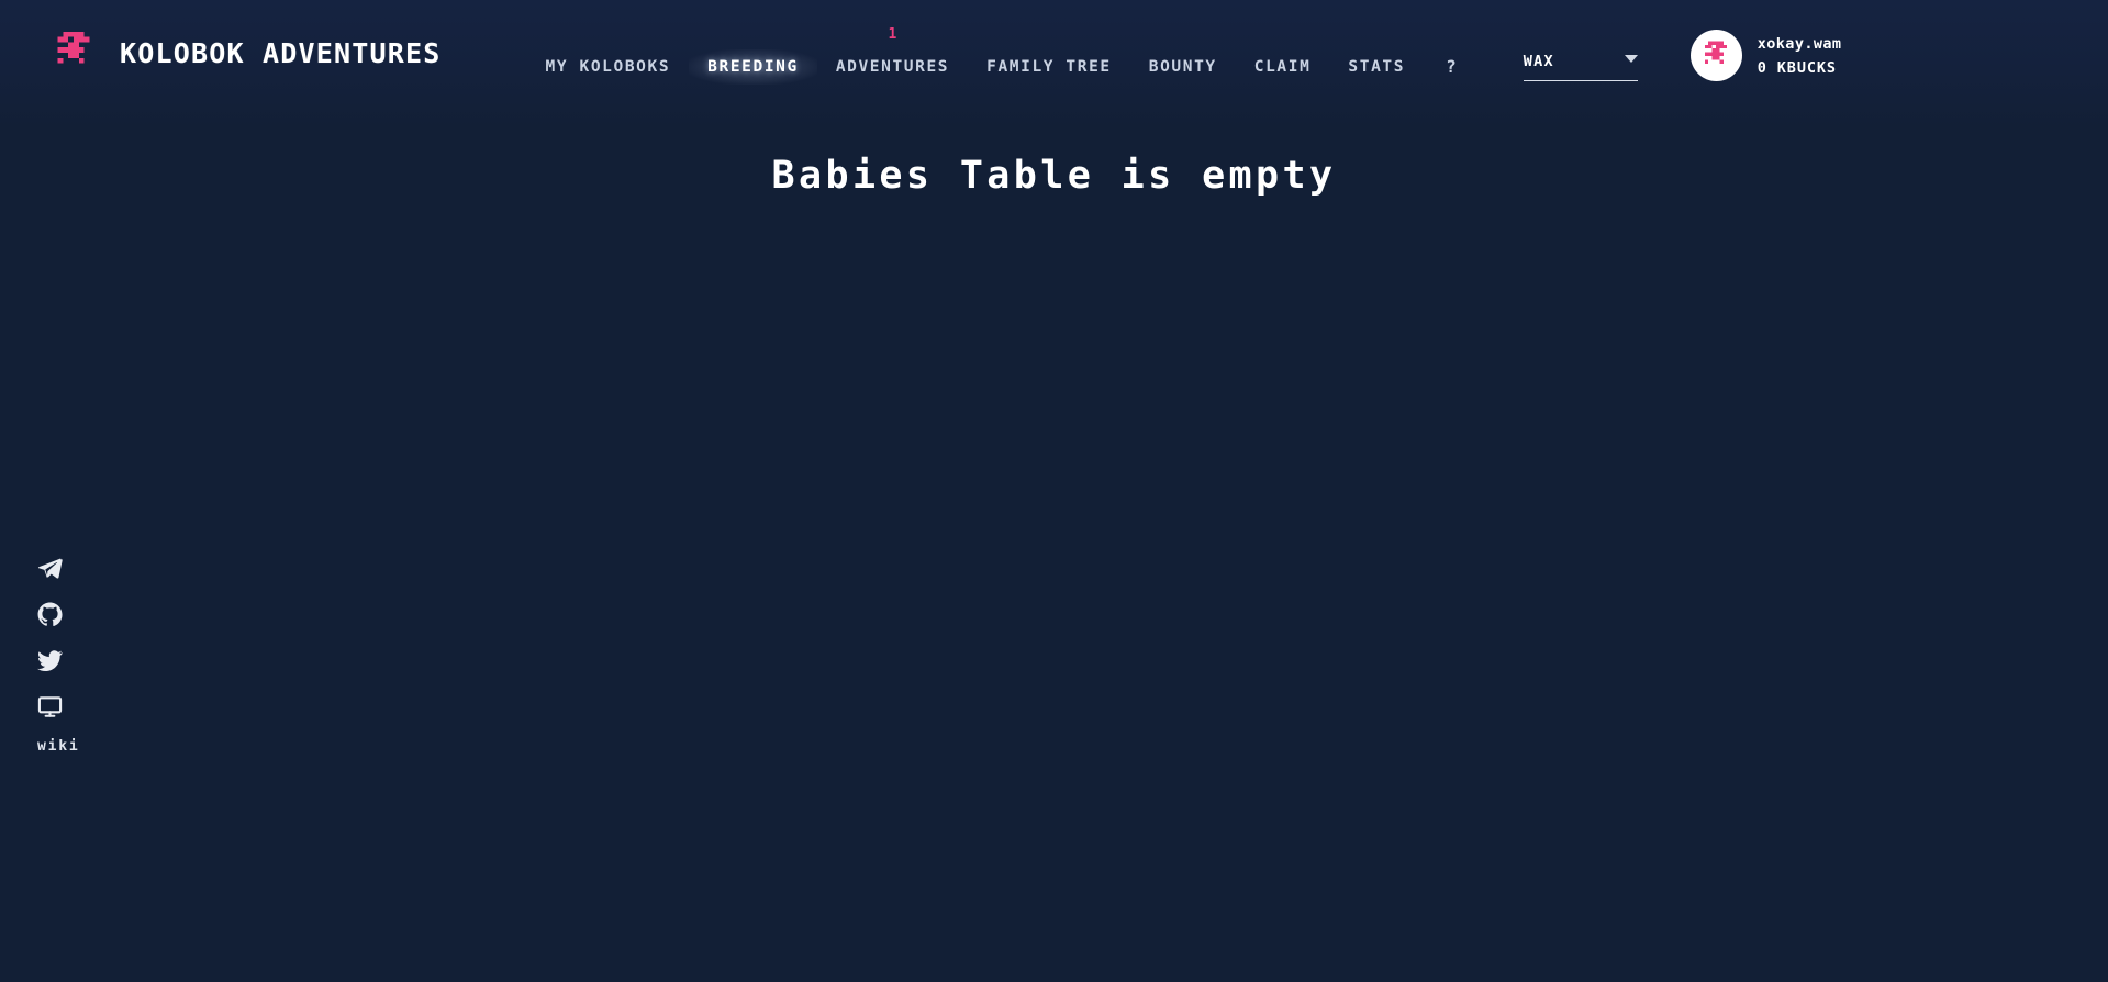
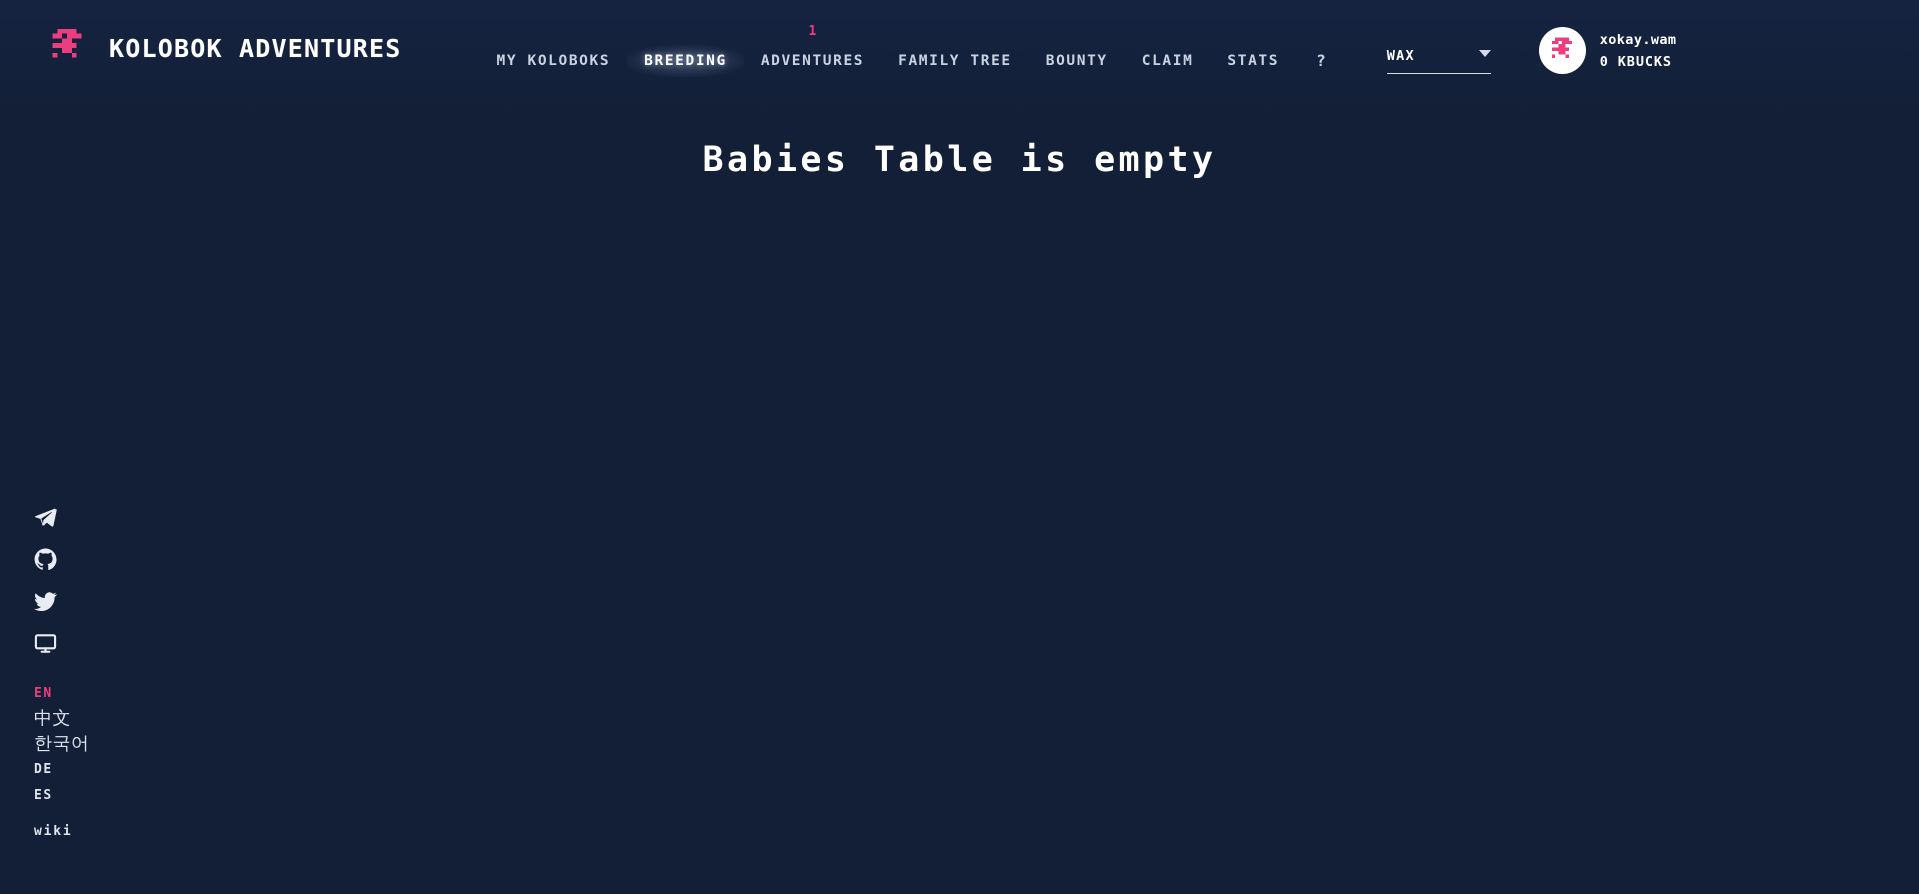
  KOLOBOK ADVENTURES
  MY KOLOBOKS
  BREEDING
  1
  ADVENTURES
  FAMILY TREE
  BOUNTY
  CLAIM
  STATS
  ?
  WAX
  xokay.wam
  0 KBUCKS
  Babies Table is empty
+ EN
+ 中文
+ 한국어
+ DE
+ ES
  wiki
